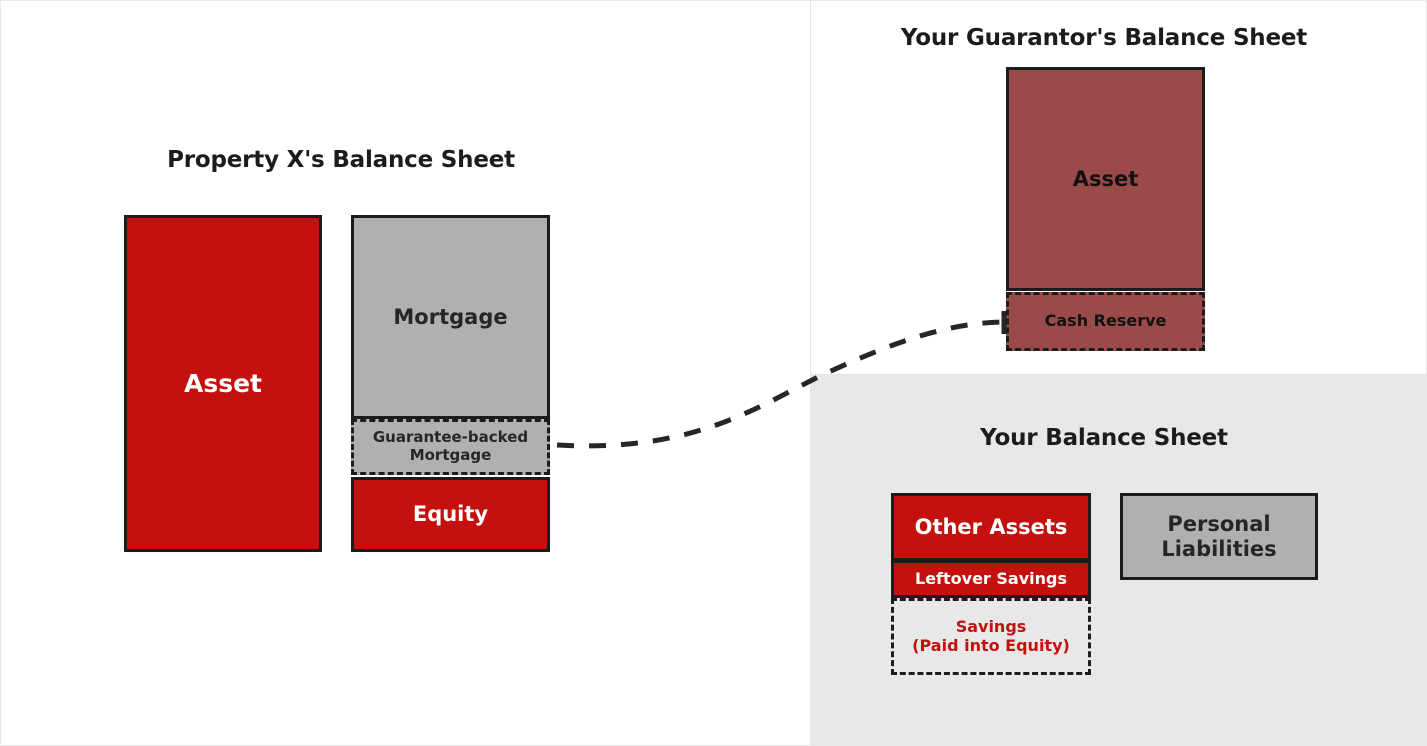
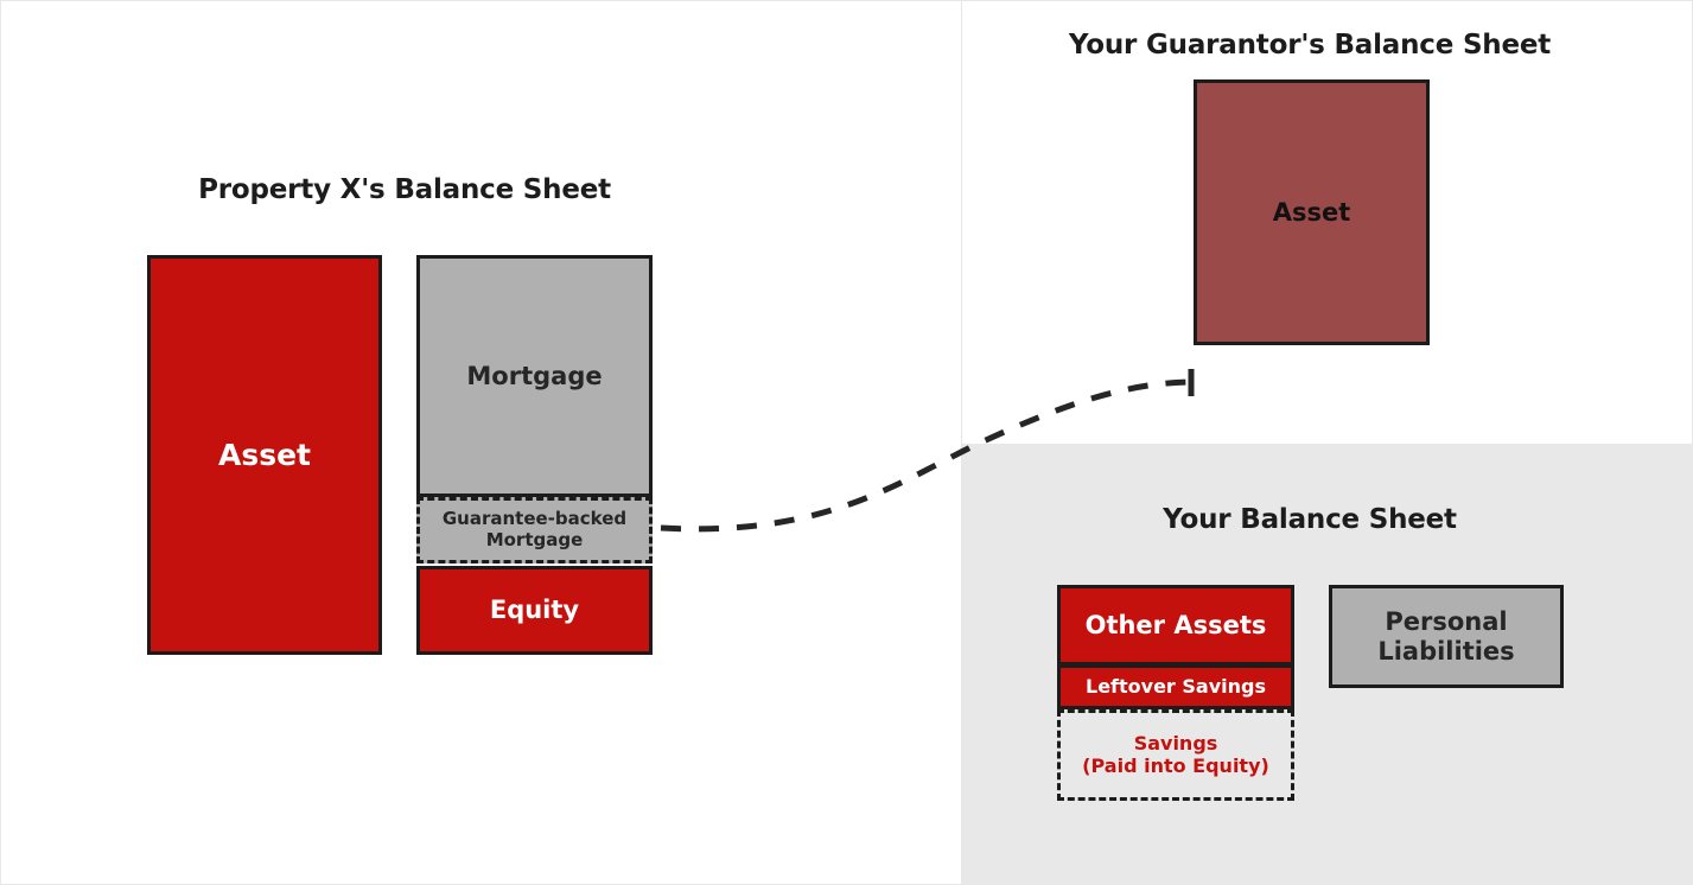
  Property X's Balance Sheet
  Asset
  Mortgage
  Guarantee-backed
  Mortgage
  Equity
  Your Guarantor's Balance Sheet
  Asset
- Cash Reserve
  Your Balance Sheet
  Other Assets
  Leftover Savings
  Savings
  (Paid into Equity)
  Personal
  Liabilities
